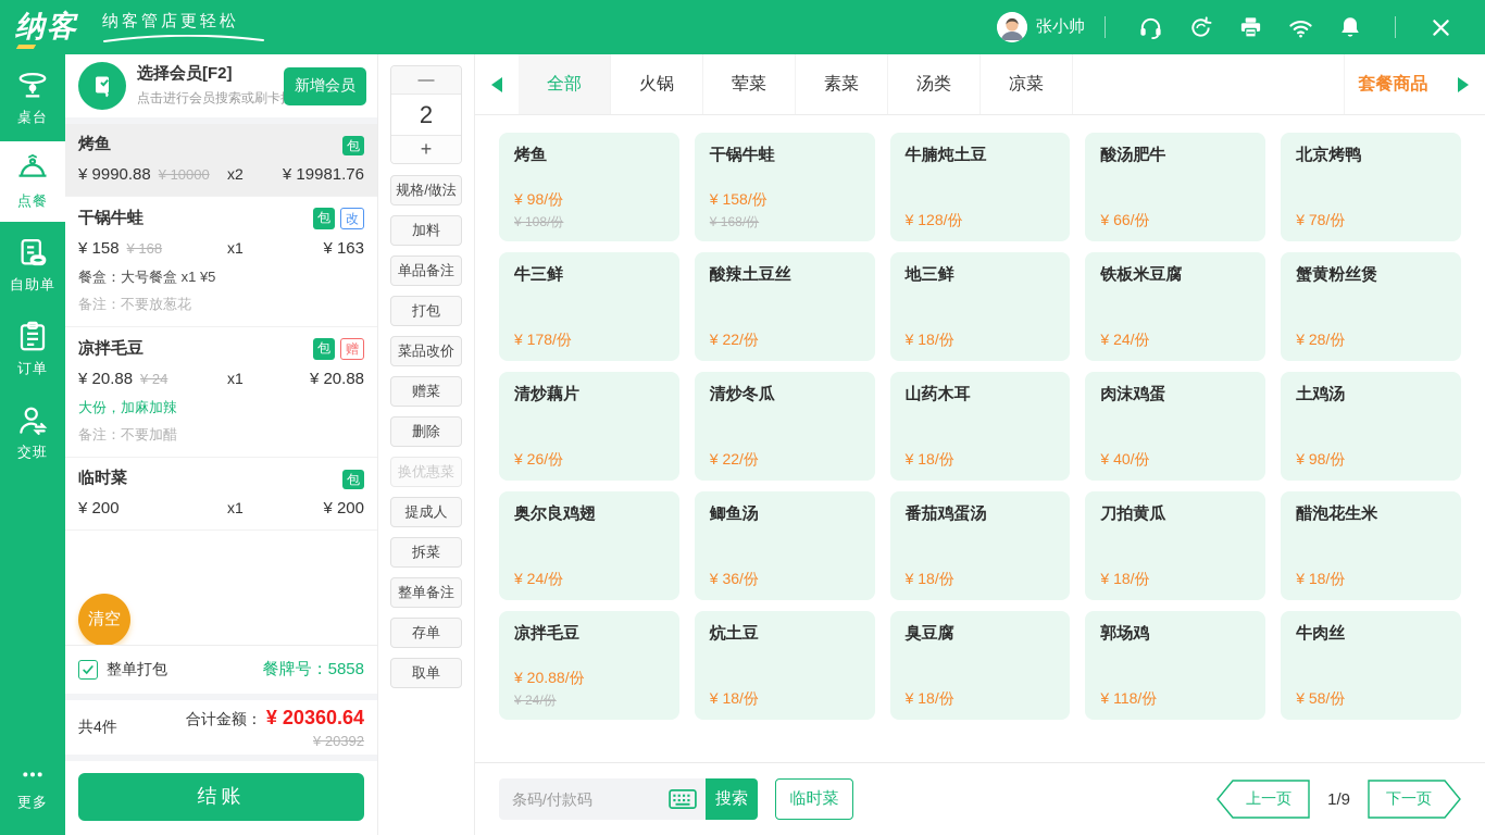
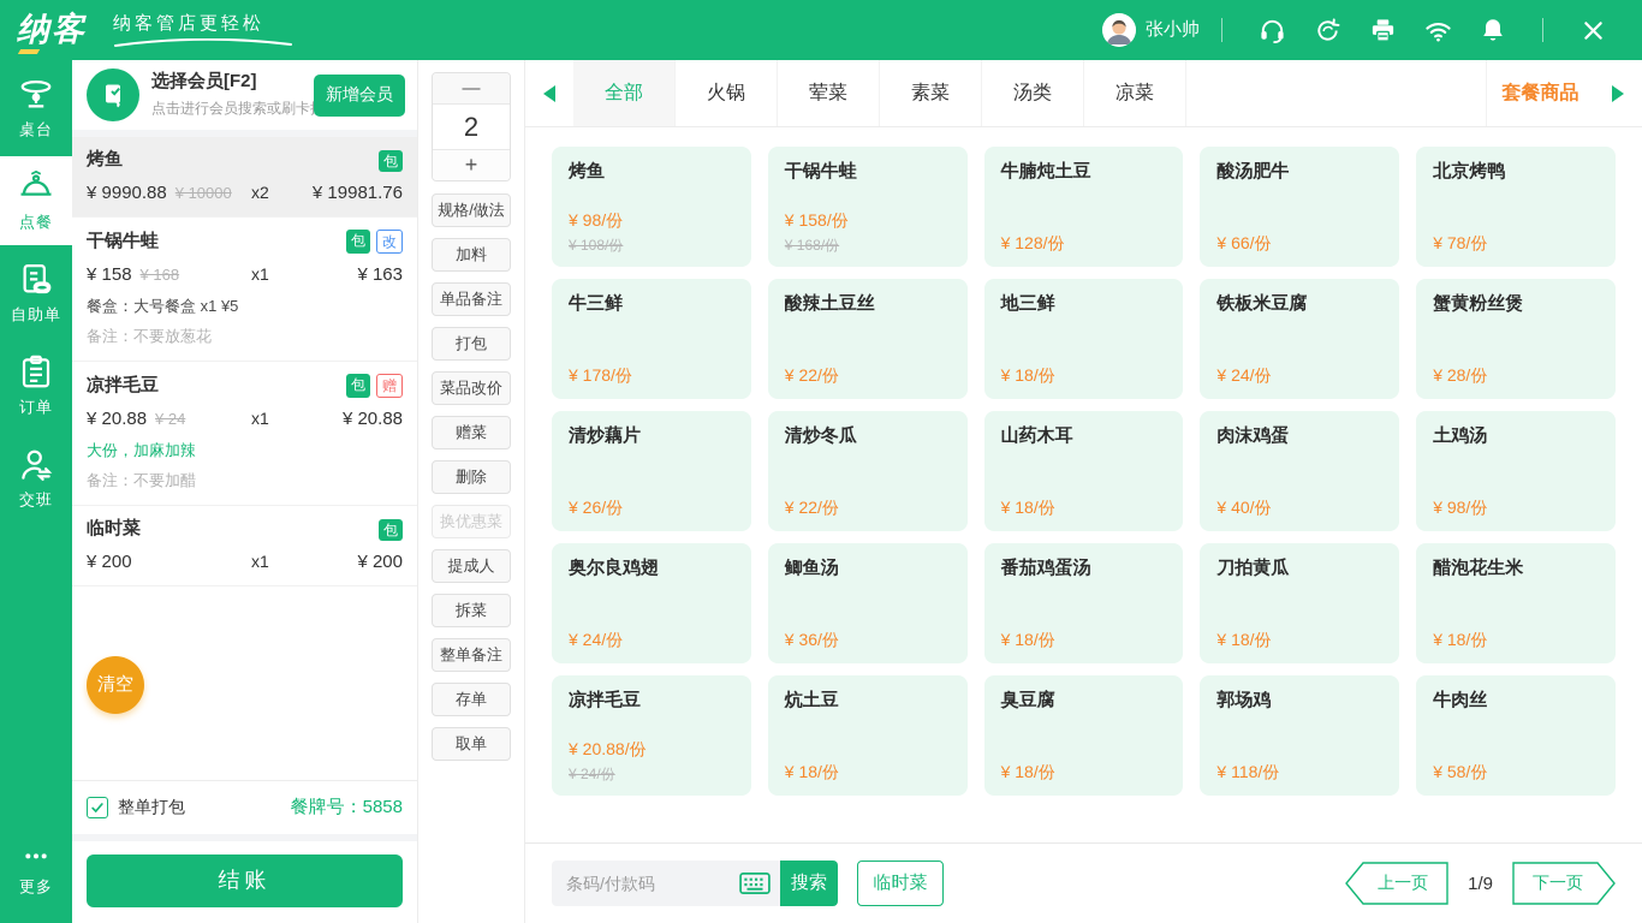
  纳客
  纳客管店更轻松
  张小帅
  桌台
  点餐
  自助单
  订单
  交班
  更多
  选择会员[F2]
  点击进行会员搜索或刷卡
  新增会员
  烤鱼
  包
  ¥ 9990.88
  ¥ 10000
  x2
  ¥ 19981.76
  干锅牛蛙
  包
  改
  ¥ 158
  ¥ 168
  x1
  ¥ 163
  餐盒：大号餐盒 x1 ¥5
  备注：不要放葱花
  凉拌毛豆
  包
  赠
  ¥ 20.88
  ¥ 24
  x1
  ¥ 20.88
  大份，加麻加辣
  备注：不要加醋
  临时菜
  包
  ¥ 200
  x1
  ¥ 200
  清空
  整单打包
  餐牌号：5858
- 共4件
- 合计金额：
- ¥ 20360.64
- ¥ 20392
  结账
  —
  2
  +
  规格/做法 加料 单品备注 打包 菜品改价 赠菜 删除 换优惠菜 提成人 拆菜 整单备注 存单 取单
  全部
  火锅
  荤菜
  素菜
  汤类
  凉菜
  套餐商品
  烤鱼
  ¥ 98/份
  ¥ 108/份
  干锅牛蛙
  ¥ 158/份
  ¥ 168/份
  牛腩炖土豆
  ¥ 128/份
  酸汤肥牛
  ¥ 66/份
  北京烤鸭
  ¥ 78/份
  牛三鲜
  ¥ 178/份
  酸辣土豆丝
  ¥ 22/份
  地三鲜
  ¥ 18/份
  铁板米豆腐
  ¥ 24/份
  蟹黄粉丝煲
  ¥ 28/份
  清炒藕片
  ¥ 26/份
  清炒冬瓜
  ¥ 22/份
  山药木耳
  ¥ 18/份
  肉沫鸡蛋
  ¥ 40/份
  土鸡汤
  ¥ 98/份
  奥尔良鸡翅
  ¥ 24/份
  鲫鱼汤
  ¥ 36/份
  番茄鸡蛋汤
  ¥ 18/份
  刀拍黄瓜
  ¥ 18/份
  醋泡花生米
  ¥ 18/份
  凉拌毛豆
  ¥ 20.88/份
  ¥ 24/份
  炕土豆
  ¥ 18/份
  臭豆腐
  ¥ 18/份
  郭场鸡
  ¥ 118/份
  牛肉丝
  ¥ 58/份
  条码/付款码
  搜索
  临时菜
  上一页
  1/9
  下一页
